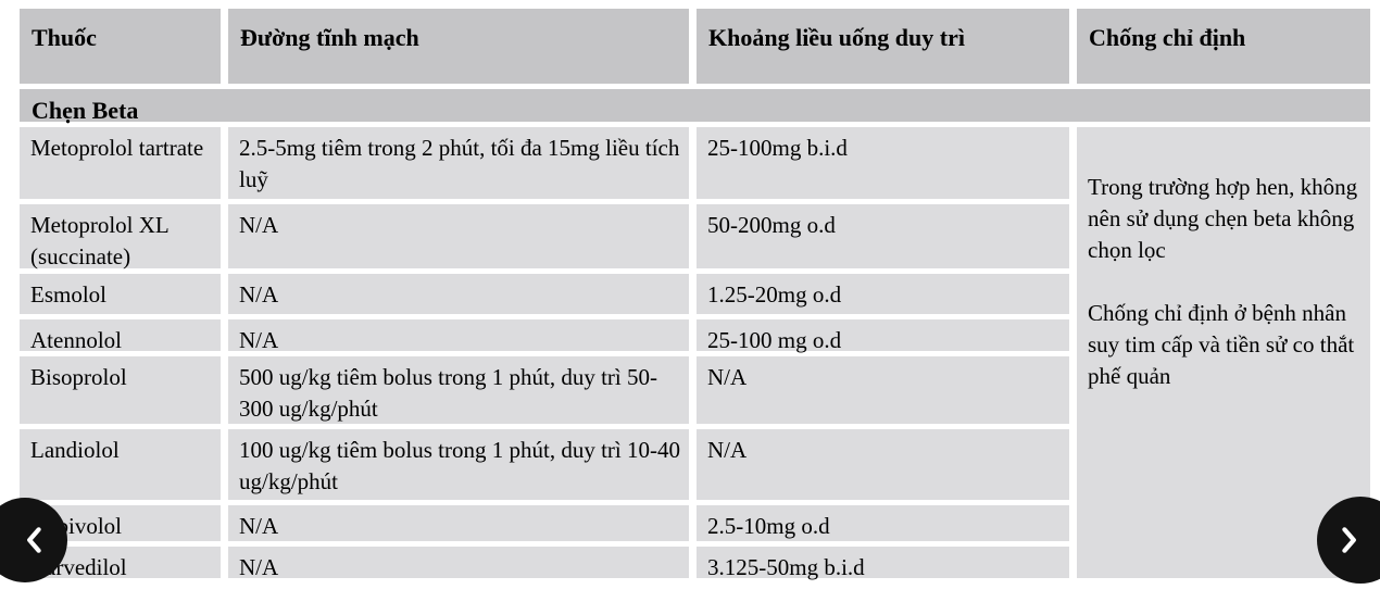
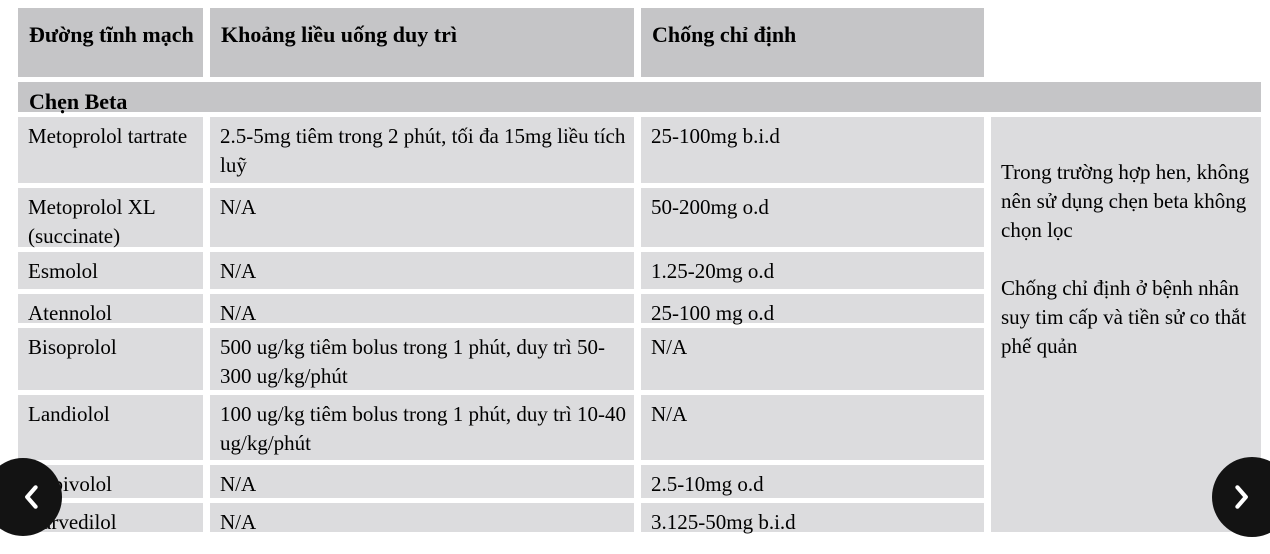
- Thuốc
  Đường tĩnh mạch
  Khoảng liều uống duy trì
  Chống chỉ định
  Chẹn Beta
  Metoprolol tartrate
  2.5-5mg tiêm trong 2 phút, tối đa 15mg liều tích luỹ
  25-100mg b.i.d
  Trong trường hợp hen, không nên sử dụng chẹn beta không chọn lọc
  Chống chỉ định ở bệnh nhân suy tim cấp và tiền sử co thắt phế quản
  Metoprolol XL (succinate)
  N/A
  50-200mg o.d
  Esmolol
  N/A
  1.25-20mg o.d
  Atennolol
  N/A
  25-100 mg o.d
  Bisoprolol
  500 ug/kg tiêm bolus trong 1 phút, duy trì 50-300 ug/kg/phút
  N/A
  Landiolol
  100 ug/kg tiêm bolus trong 1 phút, duy trì 10-40 ug/kg/phút
  N/A
  N/A
  2.5-10mg o.d
  rvedilol
  N/A
  3.125-50mg b.i.d
